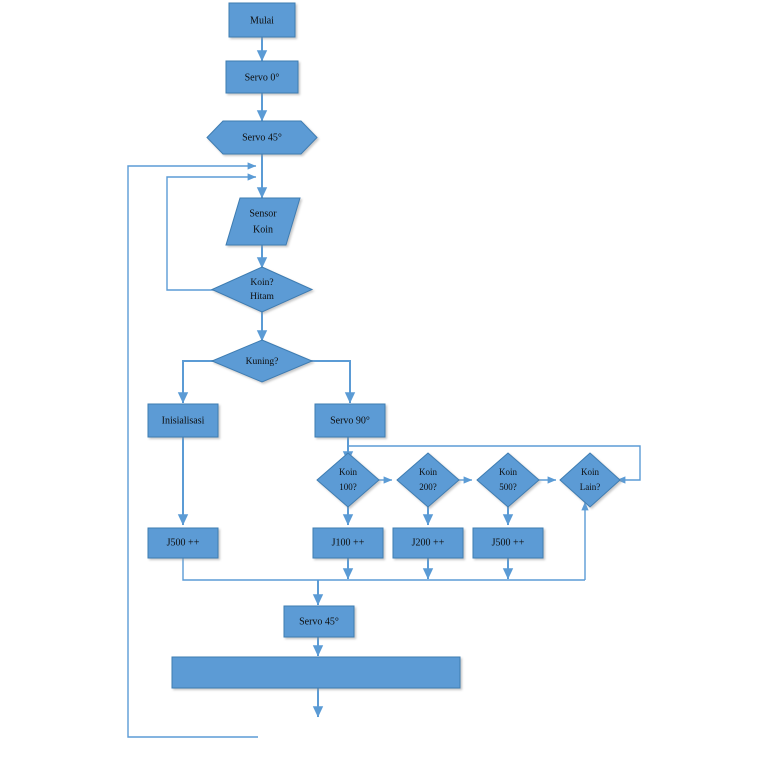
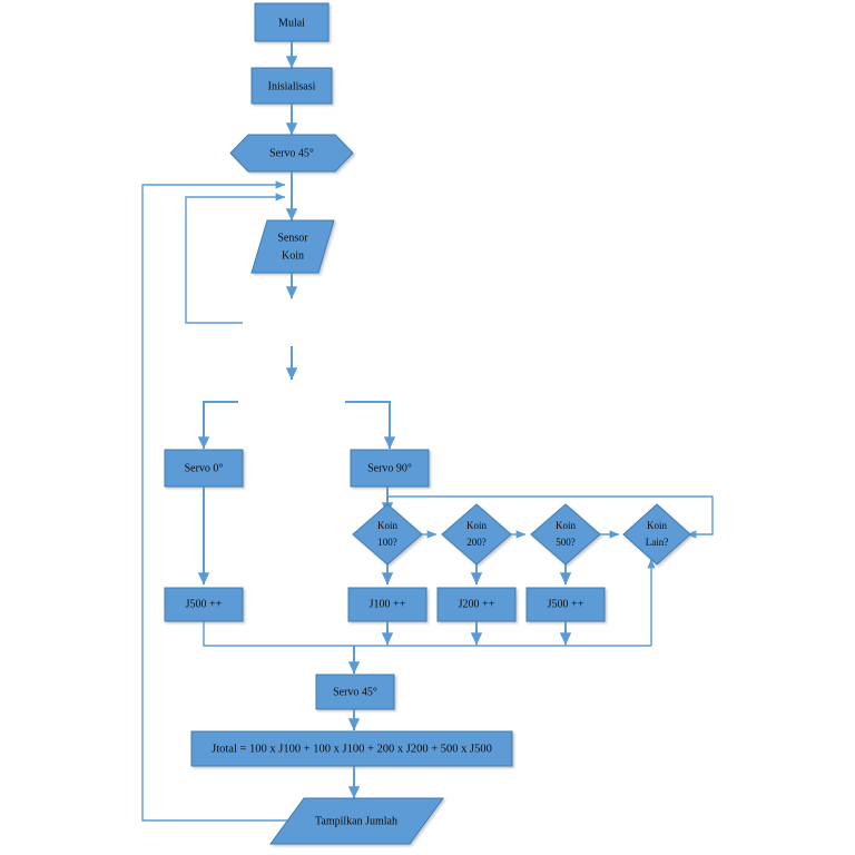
  Mulai
- Servo 0°
+ Inisialisasi
  Servo 45°
  Sensor
  Koin
- Koin?
- Hitam
- Kuning?
- Inisialisasi
+ Servo 0°
  Servo 90°
  Koin
  100?
  Koin
  200?
  Koin
  500?
  Koin
  Lain?
  J500 ++
  J100 ++
  J200 ++
  J500 ++
  Servo 45°
+ Jtotal = 100 x J100 + 100 x J100 + 200 x J200 + 500 x J500
+ Tampilkan Jumlah
